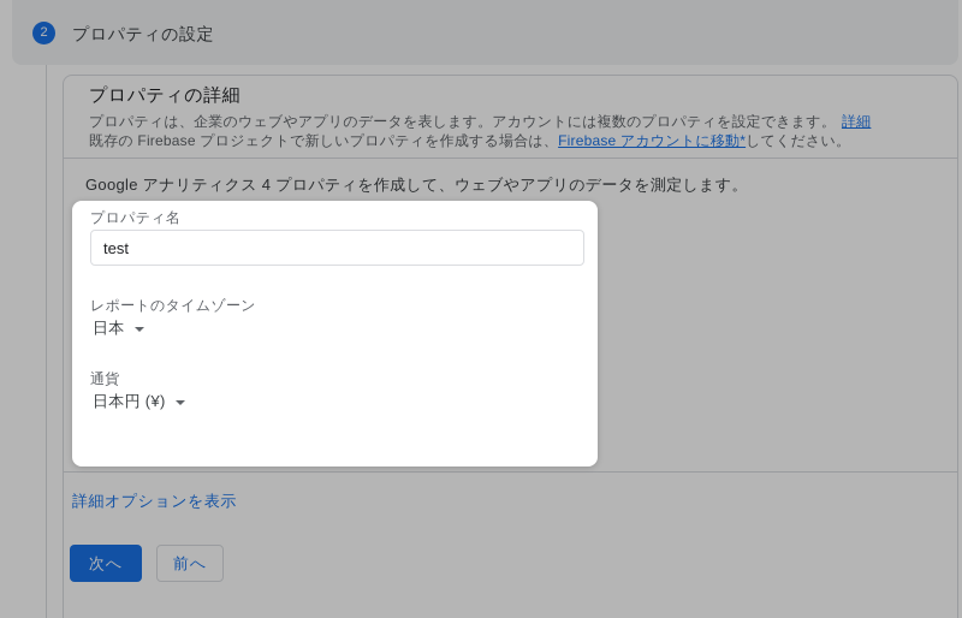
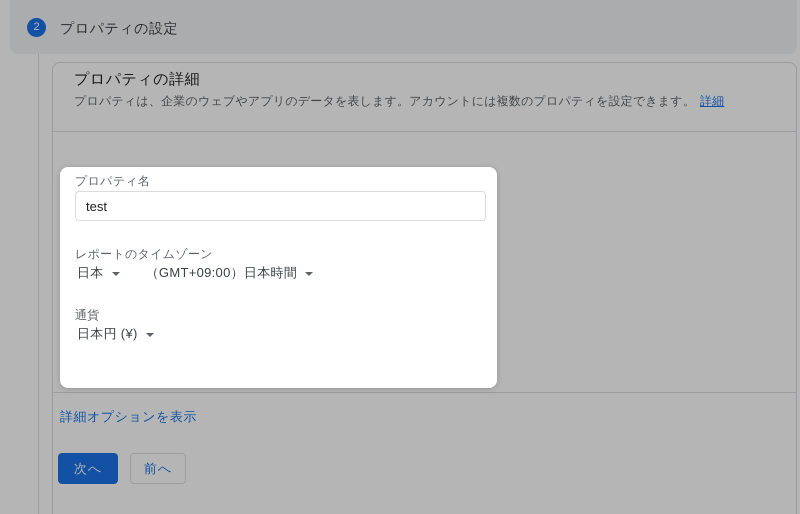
  2
  プロパティの設定
  プロパティの詳細
  プロパティは、企業のウェブやアプリのデータを表します。アカウントには複数のプロパティを設定できます。 詳細
- 既存の Firebase プロジェクトで新しいプロパティを作成する場合は、Firebase アカウントに移動*してください。
- Google アナリティクス 4 プロパティを作成して、ウェブやアプリのデータを測定します。
  詳細オプションを表示
  次へ
  前へ
  プロパティ名
  test
  レポートのタイムゾーン
  日本
+ （GMT+09:00）日本時間
  通貨
  日本円 (¥)
